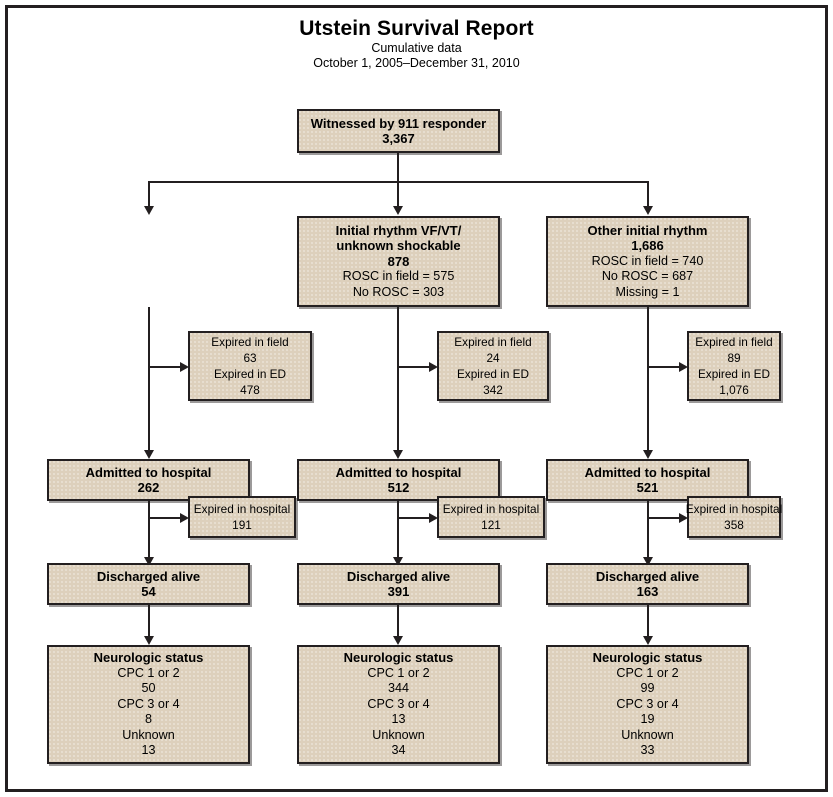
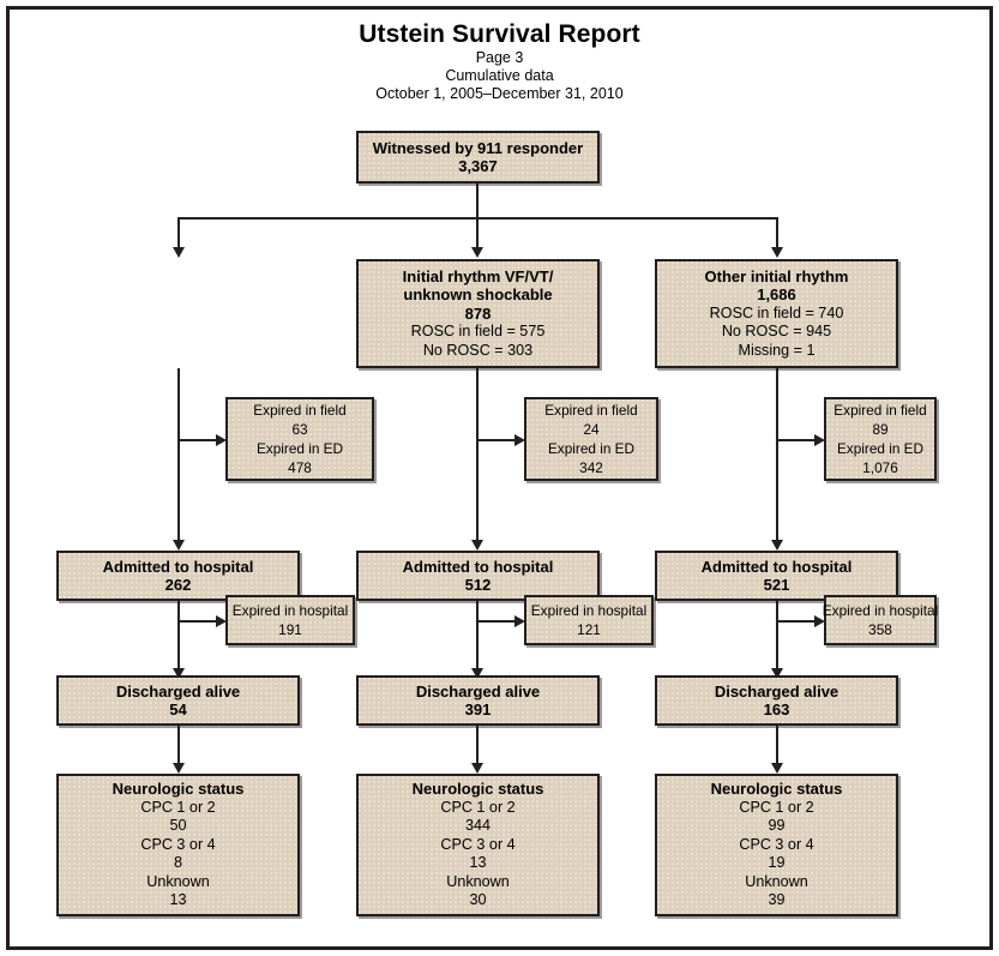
  Utstein Survival Report
+ Page 3
  Cumulative data
  October 1, 2005–December 31, 2010
  Witnessed by 911 responder
  3,367
  Expired in field
  63
  Expired in ED
  478
  Admitted to hospital
  262
  Expired in hospital
  191
  Discharged alive
  54
  Neurologic status
  CPC 1 or 2
  50
  CPC 3 or 4
  8
  Unknown
  13
  Initial rhythm VF/VT/
  unknown shockable
  878
  ROSC in field = 575
  No ROSC = 303
  Expired in field
  24
  Expired in ED
  342
  Admitted to hospital
  512
  Expired in hospital
  121
  Discharged alive
  391
  Neurologic status
  CPC 1 or 2
  344
  CPC 3 or 4
  13
  Unknown
- 34
+ 30
  Other initial rhythm
  1,686
  ROSC in field = 740
- No ROSC = 687
+ No ROSC = 945
  Missing = 1
  Expired in field
  89
  Expired in ED
  1,076
  Admitted to hospital
  521
  Expired in hospital
  358
  Discharged alive
  163
  Neurologic status
  CPC 1 or 2
  99
  CPC 3 or 4
  19
  Unknown
- 33
+ 39
